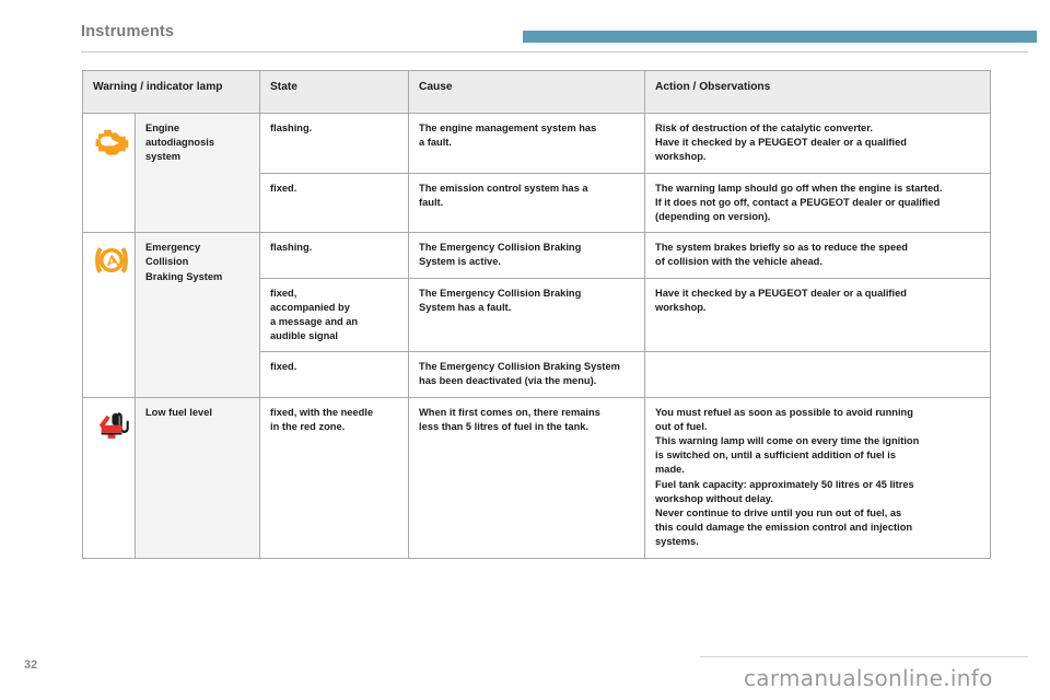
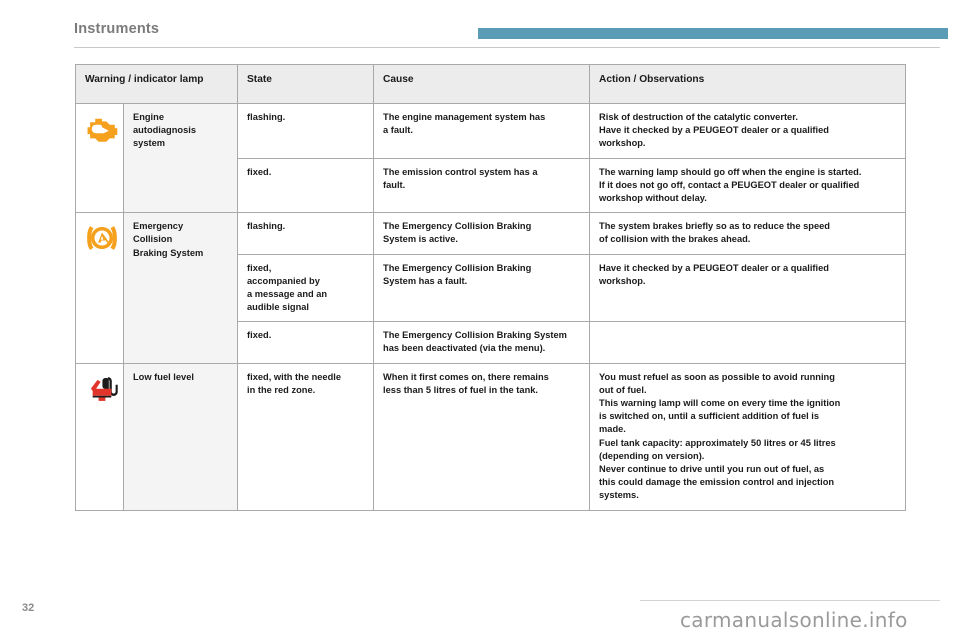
  Instruments
  Warning / indicator lamp	State	Cause	Action / Observations
  	Engineautodiagnosissystem	flashing.	The engine management system hasa fault.	Risk of destruction of the catalytic converter.Have it checked by a PEUGEOT dealer or a qualifiedworkshop.
- fixed.	The emission control system has afault.	The warning lamp should go off when the engine is started.If it does not go off, contact a PEUGEOT dealer or qualified(depending on version).
+ fixed.	The emission control system has afault.	The warning lamp should go off when the engine is started.If it does not go off, contact a PEUGEOT dealer or qualifiedworkshop without delay.
- 	EmergencyCollisionBraking System	flashing.	The Emergency Collision BrakingSystem is active.	The system brakes briefly so as to reduce the speedof collision with the vehicle ahead.
+ 	EmergencyCollisionBraking System	flashing.	The Emergency Collision BrakingSystem is active.	The system brakes briefly so as to reduce the speedof collision with the brakes ahead.
  fixed,accompanied bya message and anaudible signal	The Emergency Collision BrakingSystem has a fault.	Have it checked by a PEUGEOT dealer or a qualifiedworkshop.
  fixed.	The Emergency Collision Braking Systemhas been deactivated (via the menu).
- 	Low fuel level	fixed, with the needlein the red zone.	When it first comes on, there remainsless than 5 litres of fuel in the tank.	You must refuel as soon as possible to avoid runningout of fuel.This warning lamp will come on every time the ignitionis switched on, until a sufficient addition of fuel ismade.Fuel tank capacity: approximately 50 litres or 45 litresworkshop without delay.Never continue to drive until you run out of fuel, asthis could damage the emission control and injectionsystems.
+ 	Low fuel level	fixed, with the needlein the red zone.	When it first comes on, there remainsless than 5 litres of fuel in the tank.	You must refuel as soon as possible to avoid runningout of fuel.This warning lamp will come on every time the ignitionis switched on, until a sufficient addition of fuel ismade.Fuel tank capacity: approximately 50 litres or 45 litres(depending on version).Never continue to drive until you run out of fuel, asthis could damage the emission control and injectionsystems.
  32
  carmanualsonline.info
